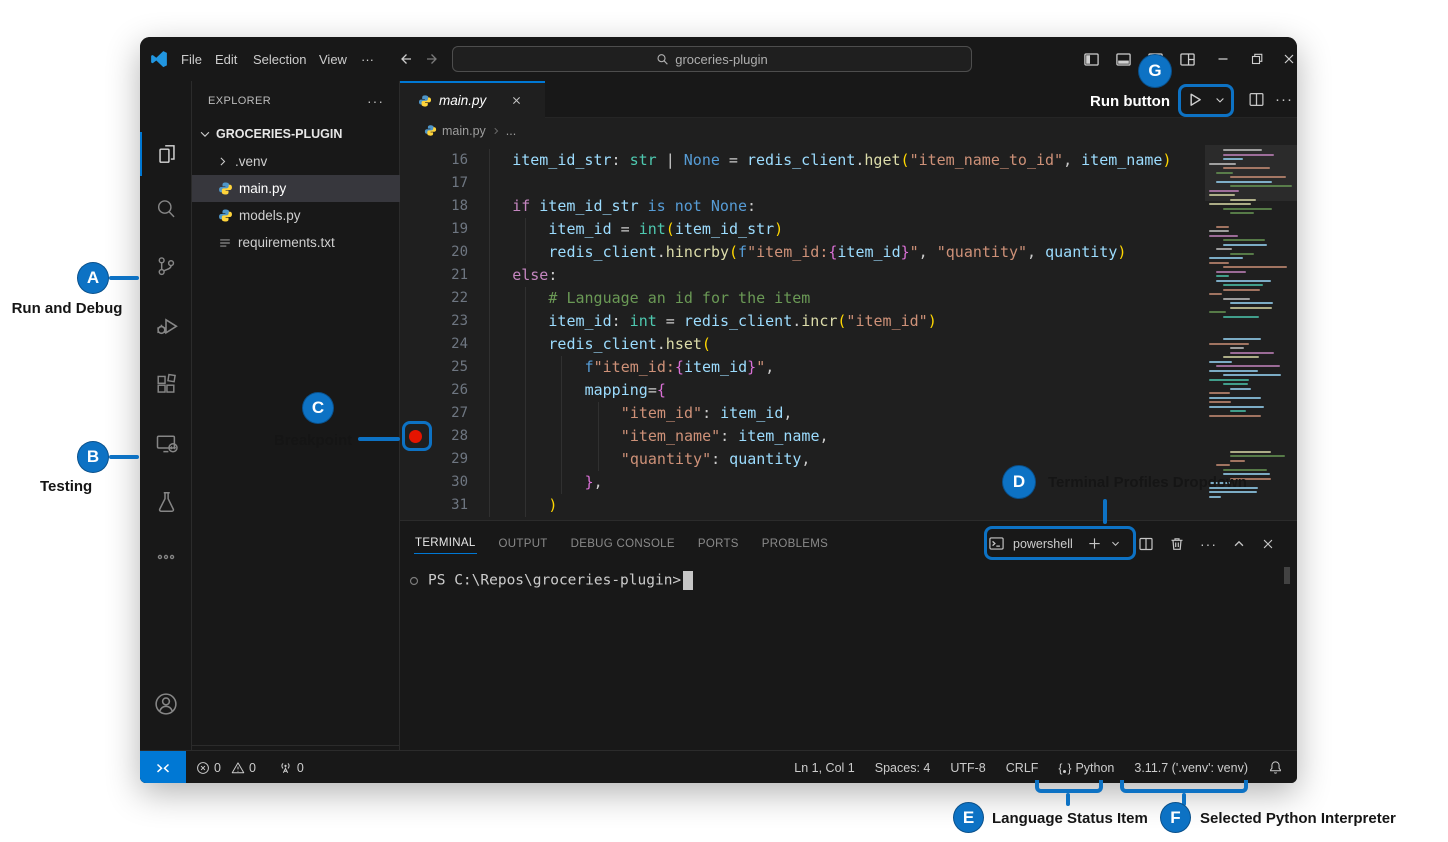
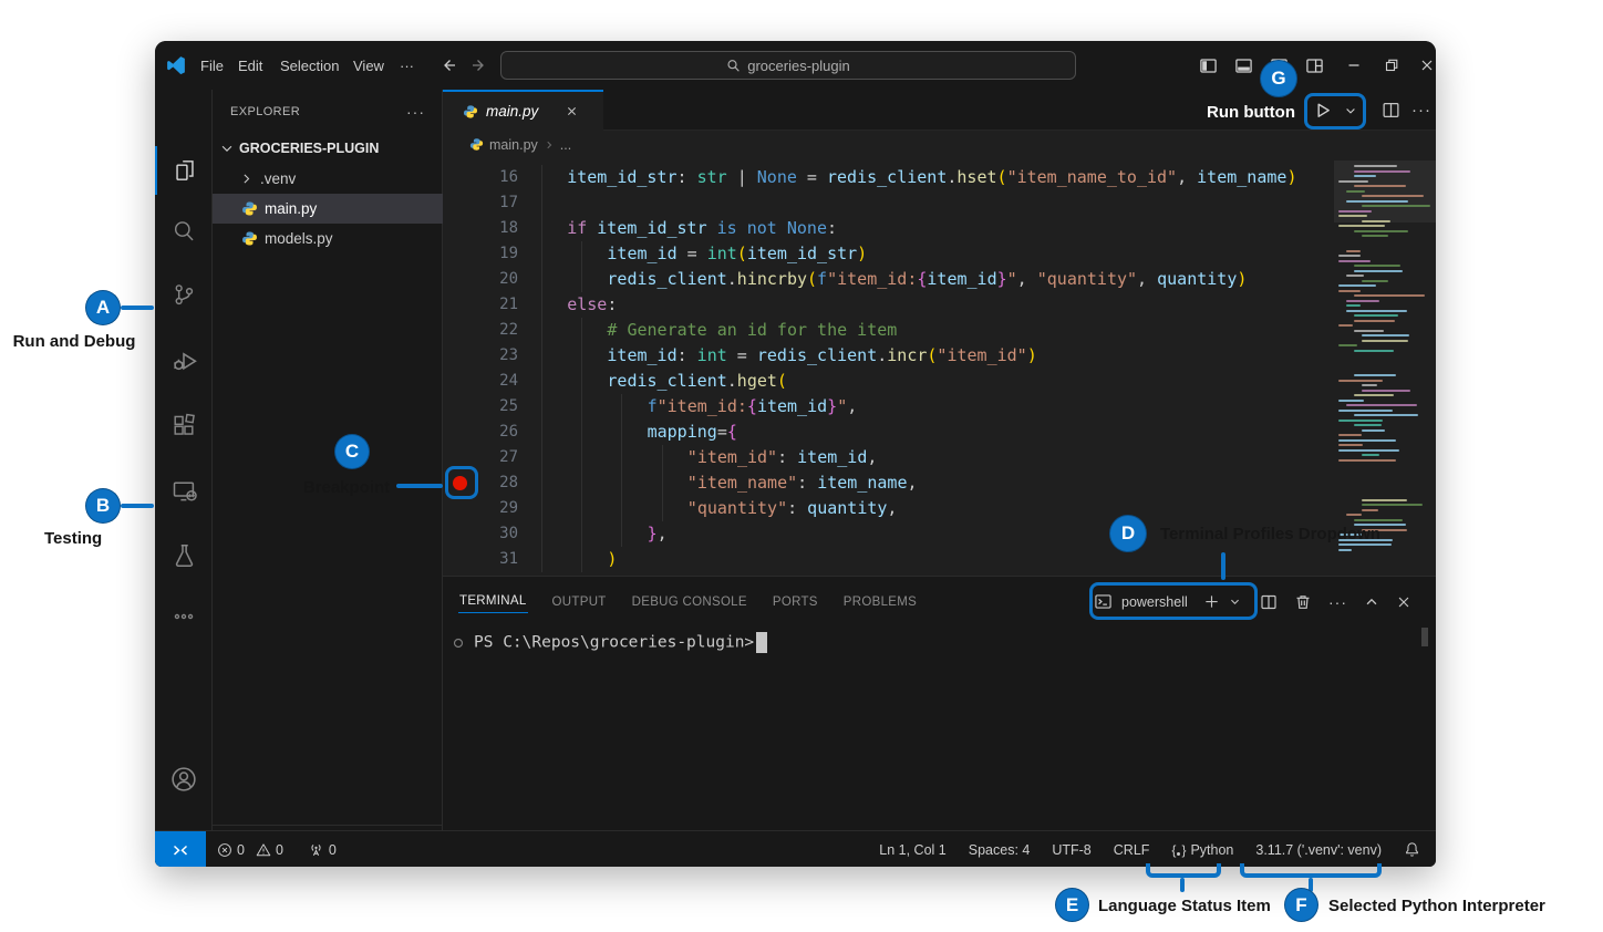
  File
  Edit
  Selection
  View
  ···
  groceries-plugin
  EXPLORER
  ···
  GROCERIES-PLUGIN
  .venv
  main.py
  models.py
- requirements.txt
  main.py
  ···
  main.py
  ...
  16
- item_id_str: str | None = redis_client.hget("item_name_to_id", item_name)
+ item_id_str: str | None = redis_client.hset("item_name_to_id", item_name)
  17
  18
  if item_id_str is not None:
  19
  item_id = int(item_id_str)
  20
  redis_client.hincrby(f"item_id:{item_id}", "quantity", quantity)
  21
  else:
  22
- # Language an id for the item
+ # Generate an id for the item
  23
  item_id: int = redis_client.incr("item_id")
  24
- redis_client.hset(
+ redis_client.hget(
  25
  f"item_id:{item_id}",
  26
  mapping={
  27
  "item_id": item_id,
  28
  "item_name": item_name,
  29
  "quantity": quantity,
  30
  },
  31
  )
  TERMINAL
  OUTPUT
  DEBUG CONSOLE
  PORTS
  PROBLEMS
  powershell
  ···
  PS C:\Repos\groceries-plugin>
  0
  0
  0
  Ln 1, Col 1
  Spaces: 4
  UTF-8
  CRLF
  {
  }
  Python
  3.11.7 ('.venv': venv)
  A
  Run and Debug
  B
  Testing
  C
  D
  Terminal Profiles Dropdown
  E
  Language Status Item
  F
  Selected Python Interpreter
  G
  Run button
